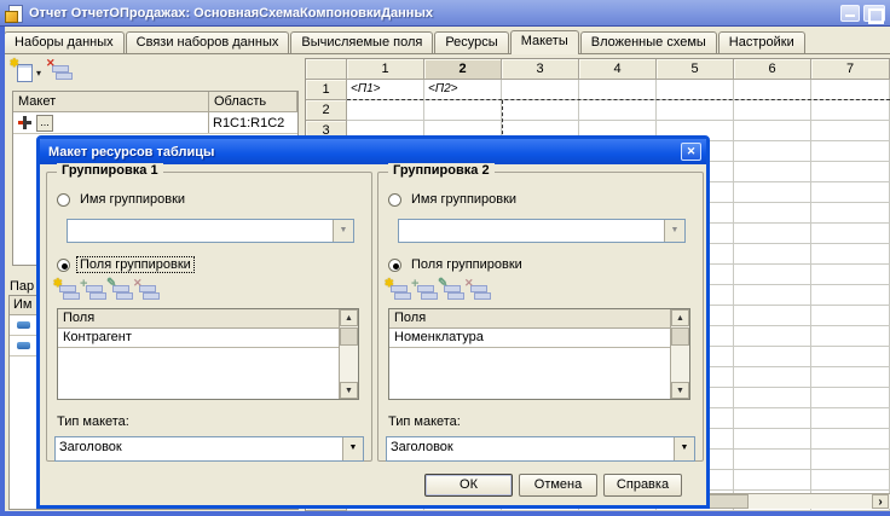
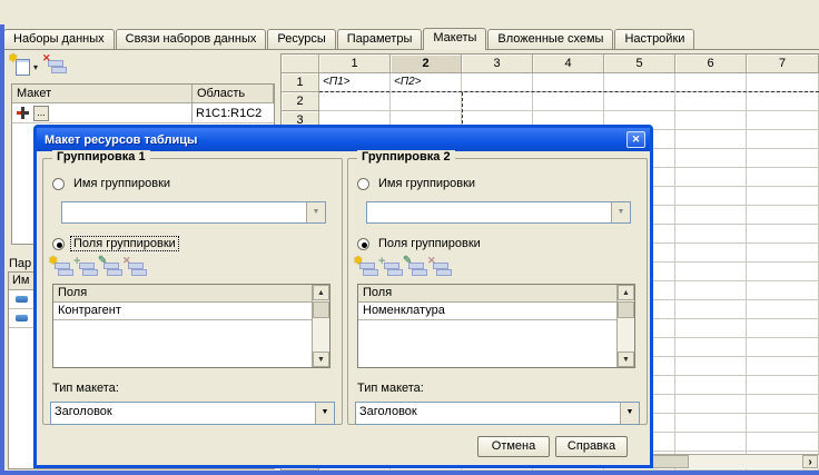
- Отчет ОтчетОПродажах: ОсновнаяСхемаКомпоновкиДанных
  Наборы данных
  Связи наборов данных
- Вычисляемые поля
  Ресурсы
+ Параметры
  Макеты
  Вложенные схемы
  Настройки
  ✱
  ▾
  ✕
  Макет
  Область
  ...
  R1C1:R1C2
  Пар
  Им
  1
  2
  3
  4
  5
  6
  7
  1
  <П1>
  <П2>
  2
  3
  ›
  Макет ресурсов таблицы
  ✕
  Группировка 1
  Имя группировки
  Поля группировки
  ✱
  +
  ✎
  ✕
  Поля
  Контрагент
  Тип макета:
  Заголовок
  Группировка 2
  Имя группировки
  Поля группировки
  ✱
  +
  ✎
  ✕
  Поля
  Номенклатура
  Тип макета:
  Заголовок
- ОК
  Отмена
  Справка
